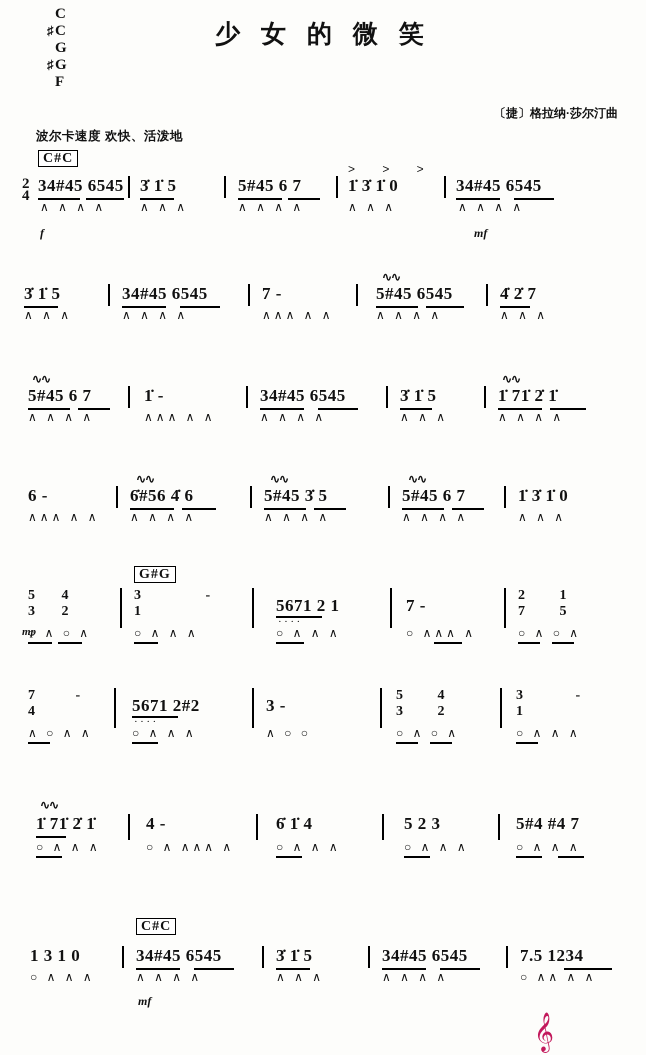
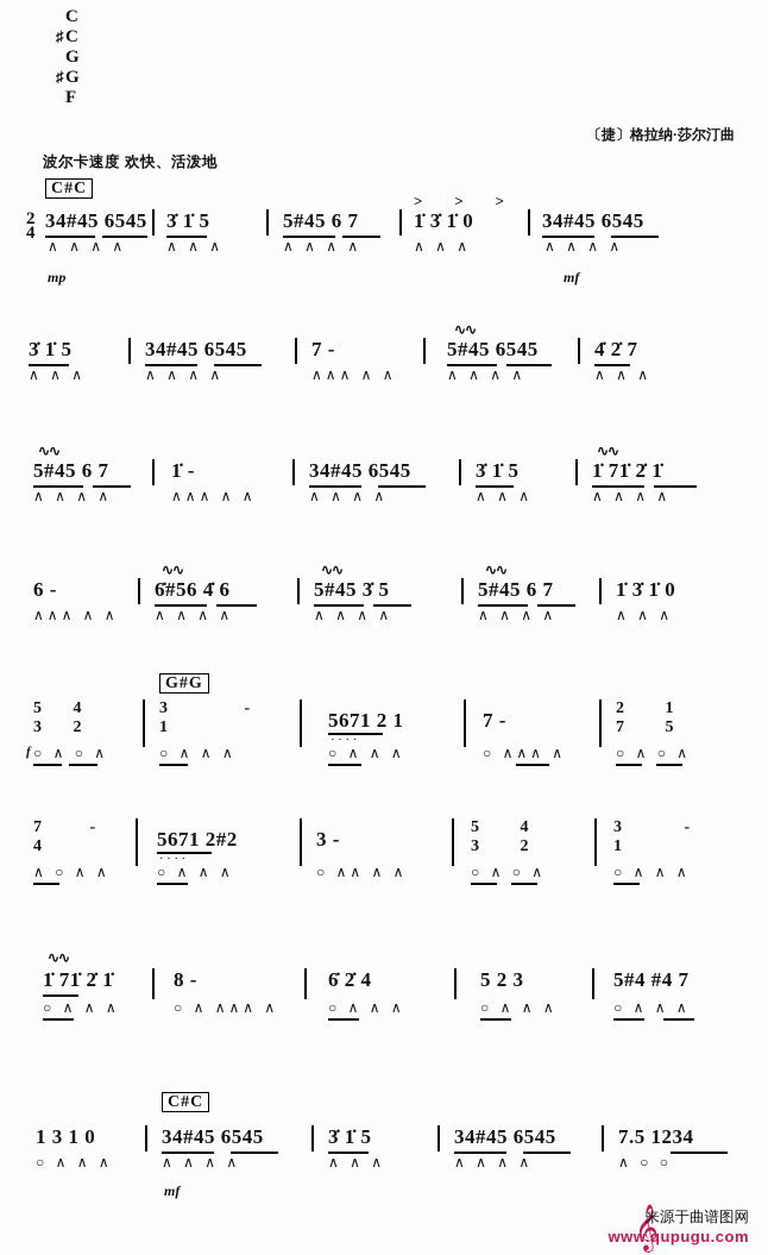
  C
  ♯
  C
  G
  ♯
  G
  F
- 少 女 的 微 笑
  〔捷〕格拉纳·莎尔汀曲
  波尔卡速度 欢快、活泼地
  C#C
  2
  4
  34#45 6545
  ∧ ∧ ∧ ∧
  3̇ 1̇ 5
  ∧ ∧ ∧
  5#45 6 7
  ∧ ∧ ∧ ∧
  > > >
  1̇ 3̇ 1̇ 0
  ∧ ∧ ∧
  34#45 6545
  ∧ ∧ ∧ ∧
- f
+ mp
  mf
  3̇ 1̇ 5
  ∧ ∧ ∧
  34#45 6545
  ∧ ∧ ∧ ∧
  7 -
  ∧∧∧ ∧ ∧
  ∿∿
  5#45 6545
  ∧ ∧ ∧ ∧
  4̇ 2̇ 7
  ∧ ∧ ∧
  ∿∿
  5#45 6 7
  ∧ ∧ ∧ ∧
  1̇ -
  ∧∧∧ ∧ ∧
  34#45 6545
  ∧ ∧ ∧ ∧
  3̇ 1̇ 5
  ∧ ∧ ∧
  ∿∿
  1̇ 71̇ 2̇ 1̇
  ∧ ∧ ∧ ∧
  6 -
  ∧∧∧ ∧ ∧
  ∿∿
  6̇#56 4̇ 6
  ∧ ∧ ∧ ∧
  ∿∿
  5#45 3̇ 5
  ∧ ∧ ∧ ∧
  ∿∿
  5#45 6 7
  ∧ ∧ ∧ ∧
  1̇ 3̇ 1̇ 0
  ∧ ∧ ∧
  G#G
  5 4
  3 2
  ○ ∧ ○ ∧
  3 -
  1
  ○ ∧ ∧ ∧
  5671 2 1
  ····
  ○ ∧ ∧ ∧
  7 -
  ○ ∧∧∧ ∧
  2 1
  7 5
  ○ ∧ ○ ∧
- mp
+ f
  7 -
  4
  ∧ ○ ∧ ∧
  5671 2#2
  ····
  ○ ∧ ∧ ∧
  3 -
- ∧ ○ ○
+ ○ ∧∧ ∧ ∧
  5 4
  3 2
  ○ ∧ ○ ∧
  3 -
  1
  ○ ∧ ∧ ∧
  ∿∿
  1̇ 71̇ 2̇ 1̇
  ○ ∧ ∧ ∧
- 4 -
+ 8 -
  ○ ∧ ∧∧∧ ∧
- 6̇ 1̇ 4
+ 6̇ 2̇ 4
  ○ ∧ ∧ ∧
  5 2 3
  ○ ∧ ∧ ∧
  5#4 #4 7
  ○ ∧ ∧ ∧
  C#C
  1 3 1 0
  ○ ∧ ∧ ∧
  34#45 6545
  ∧ ∧ ∧ ∧
  3̇ 1̇ 5
  ∧ ∧ ∧
  34#45 6545
  ∧ ∧ ∧ ∧
  7.5 1234
- ○ ∧∧ ∧ ∧
+ ∧ ○ ○
  mf
  𝄞
+ 来源于曲谱图网
+ www.qupugu.com
